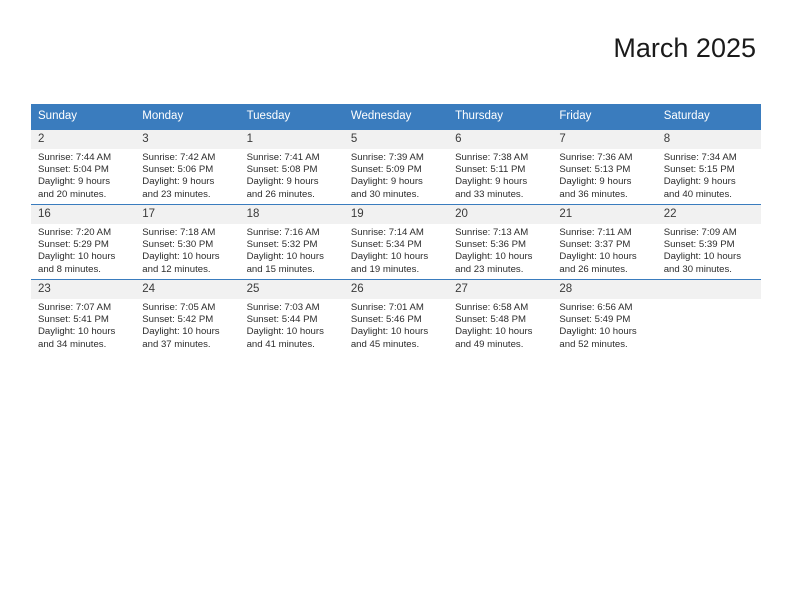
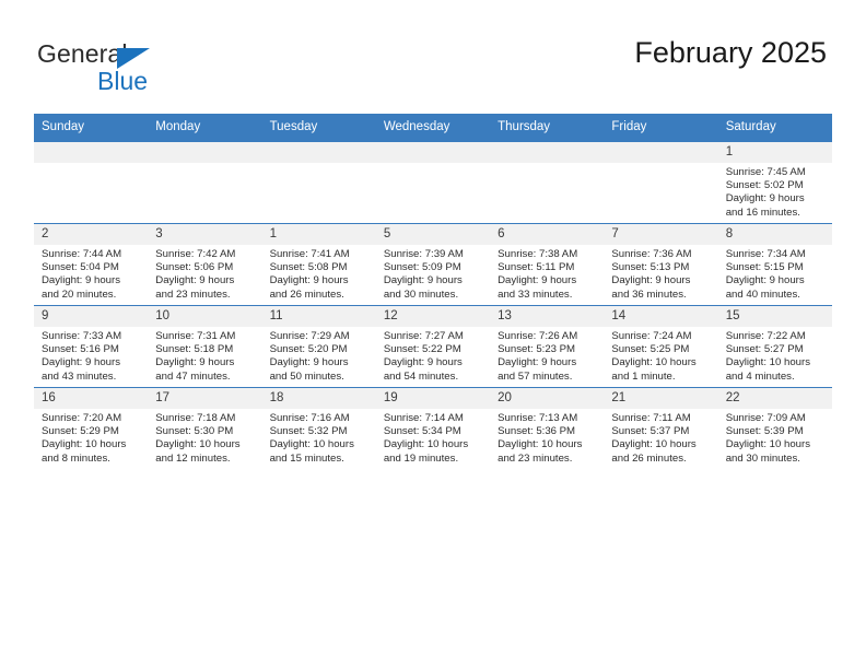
+ General
+ Blue
- March 2025
+ February 2025
  Sunday	Monday	Tuesday	Wednesday	Thursday	Friday	Saturday
+ 						1 Sunrise: 7:45 AM Sunset: 5:02 PM Daylight: 9 hours and 16 minutes.
  2 Sunrise: 7:44 AM Sunset: 5:04 PM Daylight: 9 hours and 20 minutes.	3 Sunrise: 7:42 AM Sunset: 5:06 PM Daylight: 9 hours and 23 minutes.	1 Sunrise: 7:41 AM Sunset: 5:08 PM Daylight: 9 hours and 26 minutes.	5 Sunrise: 7:39 AM Sunset: 5:09 PM Daylight: 9 hours and 30 minutes.	6 Sunrise: 7:38 AM Sunset: 5:11 PM Daylight: 9 hours and 33 minutes.	7 Sunrise: 7:36 AM Sunset: 5:13 PM Daylight: 9 hours and 36 minutes.	8 Sunrise: 7:34 AM Sunset: 5:15 PM Daylight: 9 hours and 40 minutes.
+ 9 Sunrise: 7:33 AM Sunset: 5:16 PM Daylight: 9 hours and 43 minutes.	10 Sunrise: 7:31 AM Sunset: 5:18 PM Daylight: 9 hours and 47 minutes.	11 Sunrise: 7:29 AM Sunset: 5:20 PM Daylight: 9 hours and 50 minutes.	12 Sunrise: 7:27 AM Sunset: 5:22 PM Daylight: 9 hours and 54 minutes.	13 Sunrise: 7:26 AM Sunset: 5:23 PM Daylight: 9 hours and 57 minutes.	14 Sunrise: 7:24 AM Sunset: 5:25 PM Daylight: 10 hours and 1 minute.	15 Sunrise: 7:22 AM Sunset: 5:27 PM Daylight: 10 hours and 4 minutes.
- 16 Sunrise: 7:20 AM Sunset: 5:29 PM Daylight: 10 hours and 8 minutes.	17 Sunrise: 7:18 AM Sunset: 5:30 PM Daylight: 10 hours and 12 minutes.	18 Sunrise: 7:16 AM Sunset: 5:32 PM Daylight: 10 hours and 15 minutes.	19 Sunrise: 7:14 AM Sunset: 5:34 PM Daylight: 10 hours and 19 minutes.	20 Sunrise: 7:13 AM Sunset: 5:36 PM Daylight: 10 hours and 23 minutes.	21 Sunrise: 7:11 AM Sunset: 3:37 PM Daylight: 10 hours and 26 minutes.	22 Sunrise: 7:09 AM Sunset: 5:39 PM Daylight: 10 hours and 30 minutes.
+ 16 Sunrise: 7:20 AM Sunset: 5:29 PM Daylight: 10 hours and 8 minutes.	17 Sunrise: 7:18 AM Sunset: 5:30 PM Daylight: 10 hours and 12 minutes.	18 Sunrise: 7:16 AM Sunset: 5:32 PM Daylight: 10 hours and 15 minutes.	19 Sunrise: 7:14 AM Sunset: 5:34 PM Daylight: 10 hours and 19 minutes.	20 Sunrise: 7:13 AM Sunset: 5:36 PM Daylight: 10 hours and 23 minutes.	21 Sunrise: 7:11 AM Sunset: 5:37 PM Daylight: 10 hours and 26 minutes.	22 Sunrise: 7:09 AM Sunset: 5:39 PM Daylight: 10 hours and 30 minutes.
- 23 Sunrise: 7:07 AM Sunset: 5:41 PM Daylight: 10 hours and 34 minutes.	24 Sunrise: 7:05 AM Sunset: 5:42 PM Daylight: 10 hours and 37 minutes.	25 Sunrise: 7:03 AM Sunset: 5:44 PM Daylight: 10 hours and 41 minutes.	26 Sunrise: 7:01 AM Sunset: 5:46 PM Daylight: 10 hours and 45 minutes.	27 Sunrise: 6:58 AM Sunset: 5:48 PM Daylight: 10 hours and 49 minutes.	28 Sunrise: 6:56 AM Sunset: 5:49 PM Daylight: 10 hours and 52 minutes.
